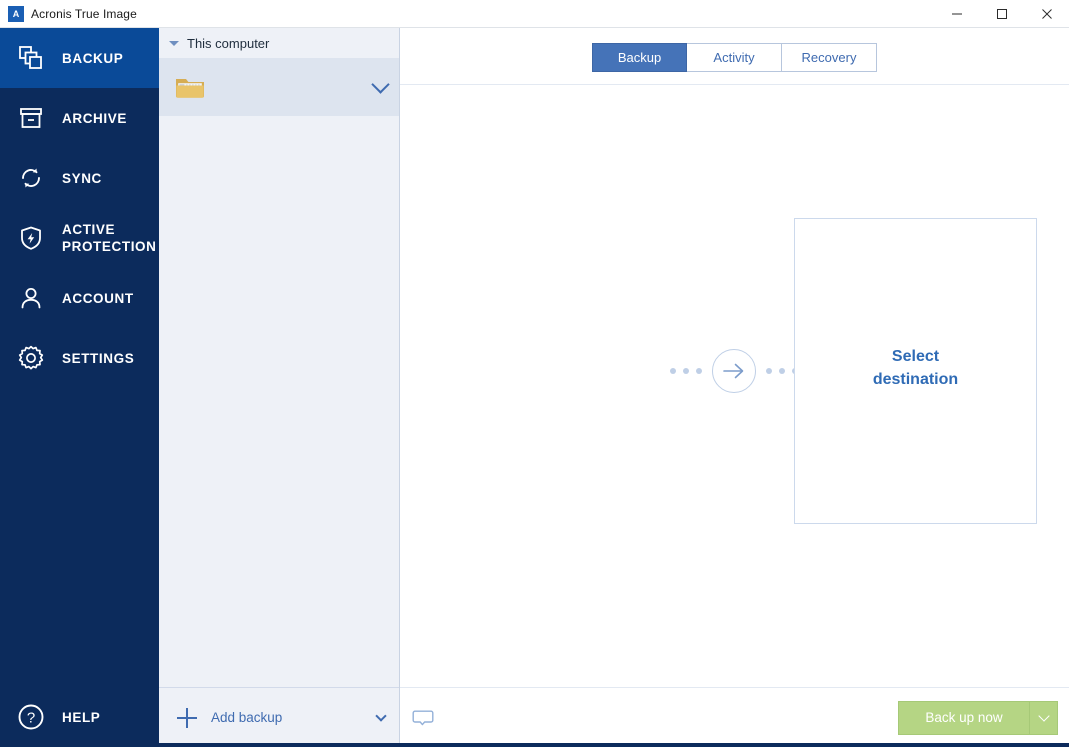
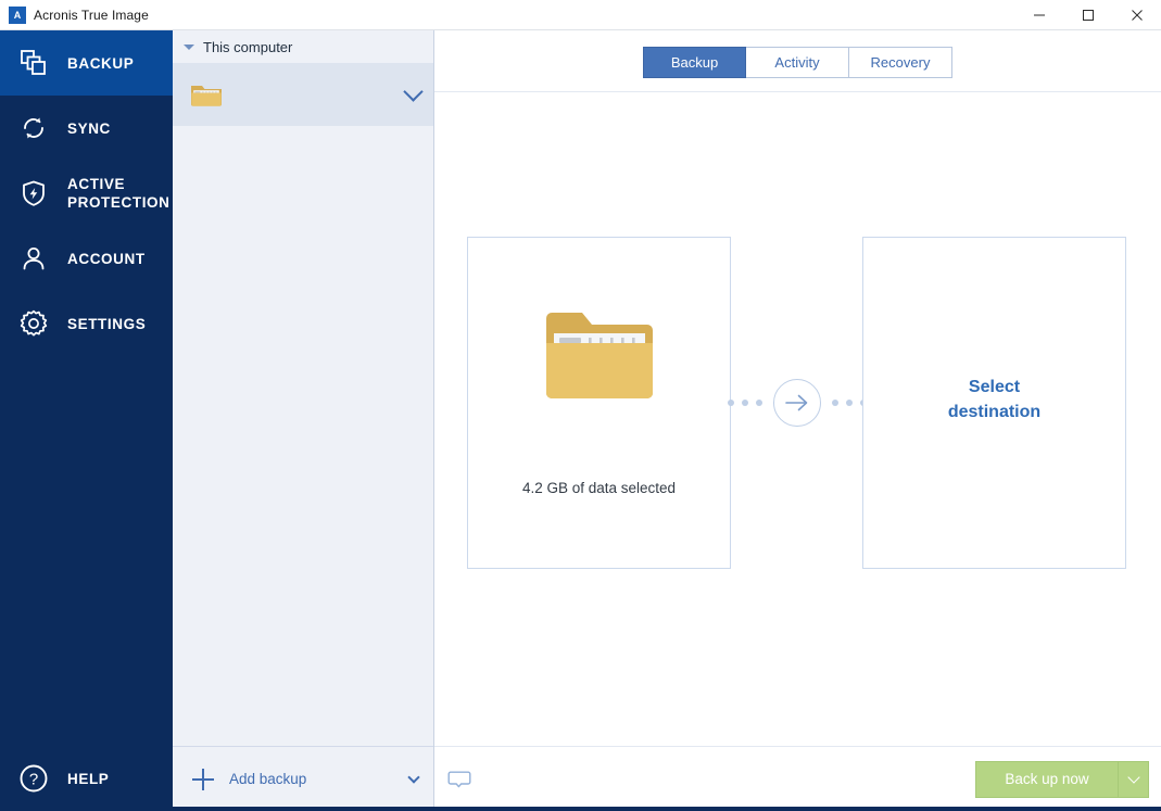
  A
  Acronis True Image
  BACKUP
- ARCHIVE
  SYNC
  ACTIVE
  PROTECTION
  ACCOUNT
  SETTINGS
  ?
  HELP
  This computer
  Add backup
  Backup
  Activity
  Recovery
+ 4.2 GB of data selected
  Select
  destination
  Back up now
